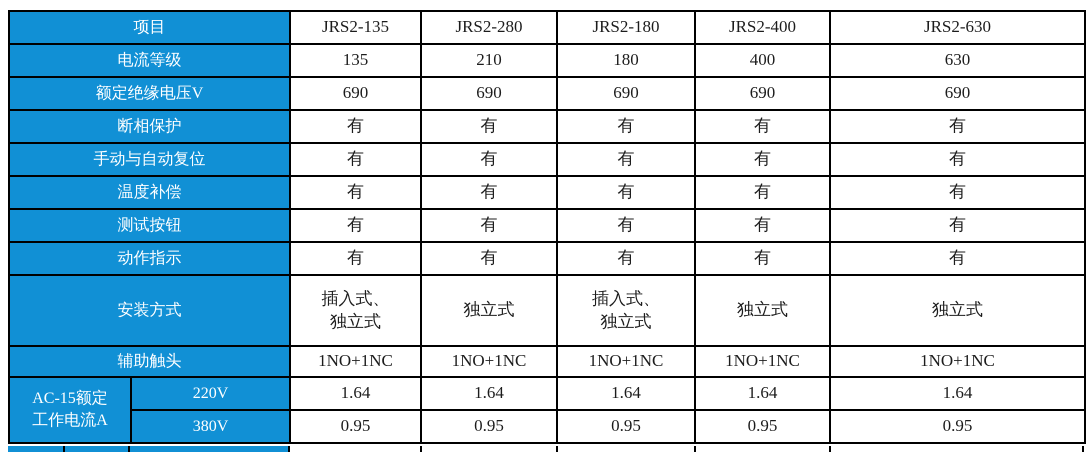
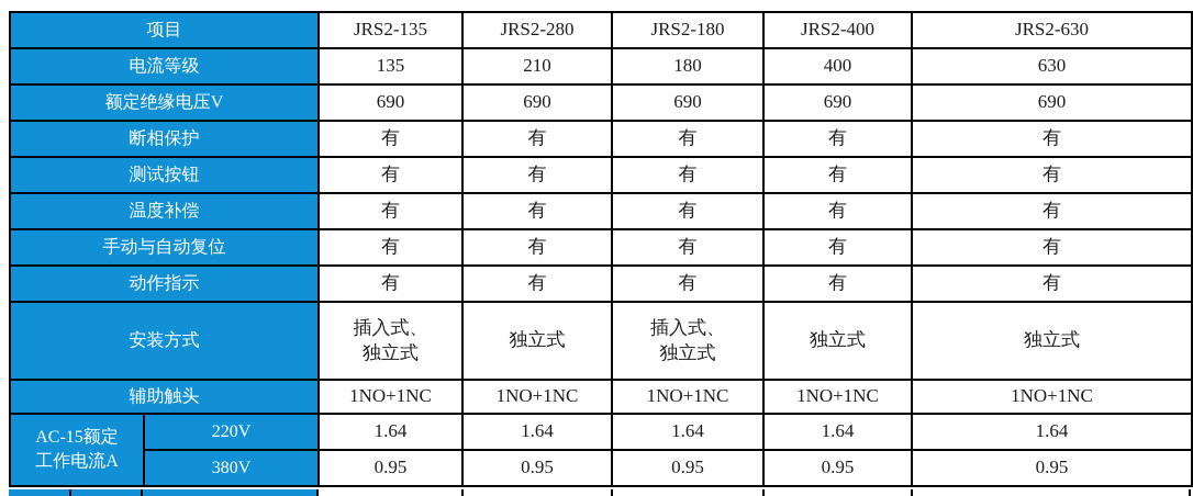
  项目	JRS2-135	JRS2-280	JRS2-180	JRS2-400	JRS2-630
  电流等级	135	210	180	400	630
  额定绝缘电压V	690	690	690	690	690
  断相保护	有	有	有	有	有
- 手动与自动复位	有	有	有	有	有
+ 测试按钮	有	有	有	有	有
  温度补偿	有	有	有	有	有
- 测试按钮	有	有	有	有	有
+ 手动与自动复位	有	有	有	有	有
  动作指示	有	有	有	有	有
  安装方式	插入式、 独立式	独立式	插入式、 独立式	独立式	独立式
  辅助触头	1NO+1NC	1NO+1NC	1NO+1NC	1NO+1NC	1NO+1NC
  AC-15额定 工作电流A	220V	1.64	1.64	1.64	1.64	1.64
  380V	0.95	0.95	0.95	0.95	0.95
